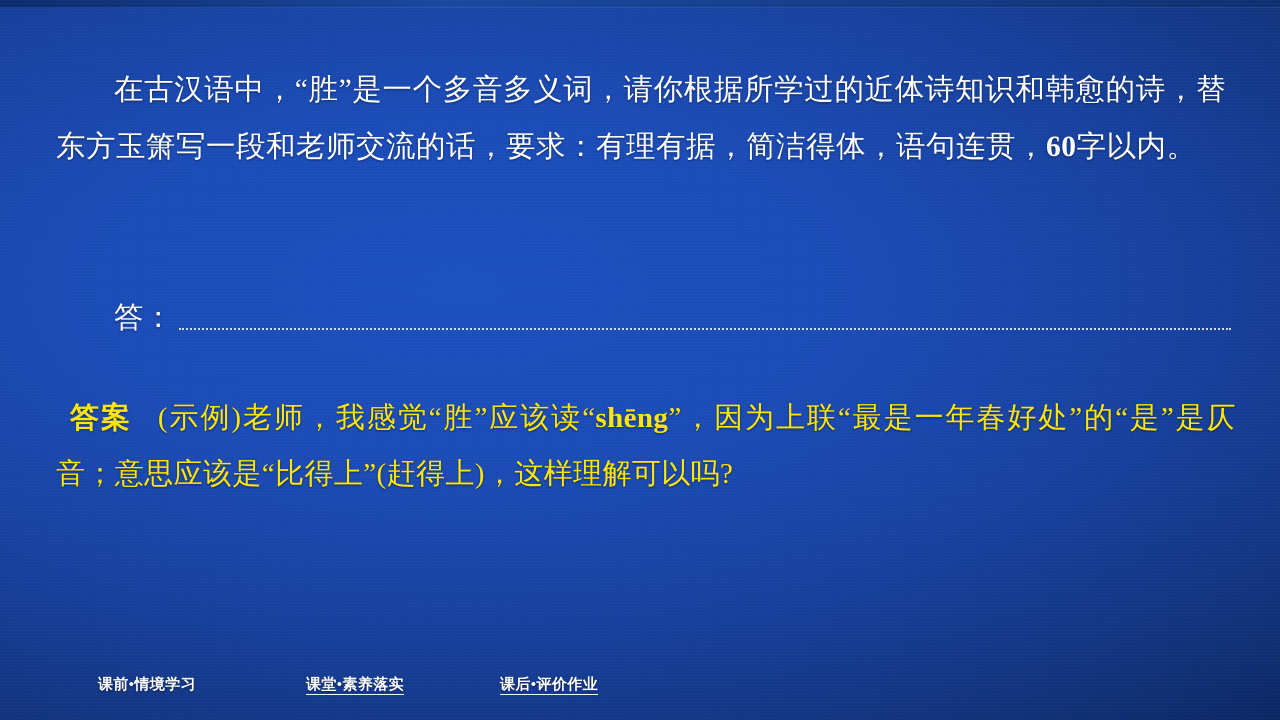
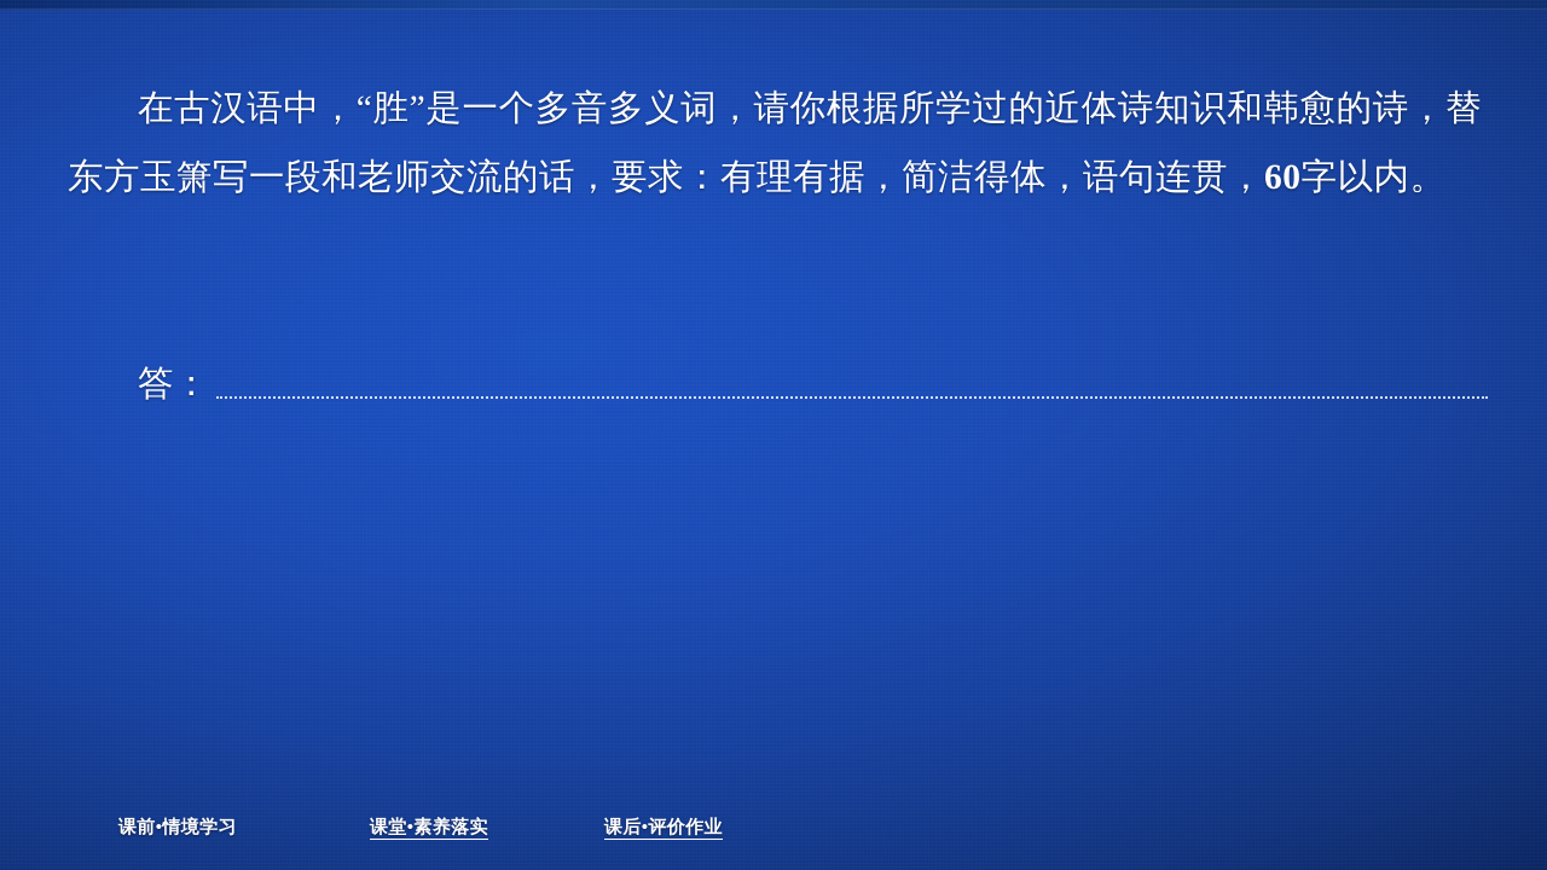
  在古汉语中，“胜”是一个多音多义词，请你根据所学过的近体诗知识和韩愈的诗，替东方玉箫写一段和老师交流的话，要求：有理有据，简洁得体，语句连贯，60字以内。
  答：
- 答案 (示例)老师，我感觉“胜”应该读“shēng”，因为上联“最是一年春好处”的“是”是仄音；意思应该是“比得上”(赶得上)，这样理解可以吗?
  课前•情境学习
  课堂•素养落实
  课后•评价作业
